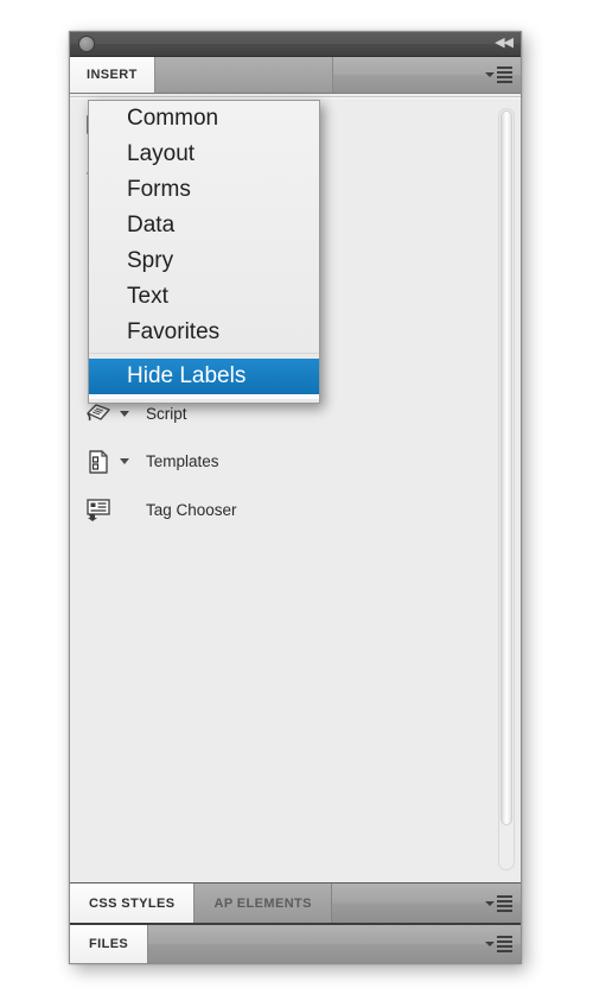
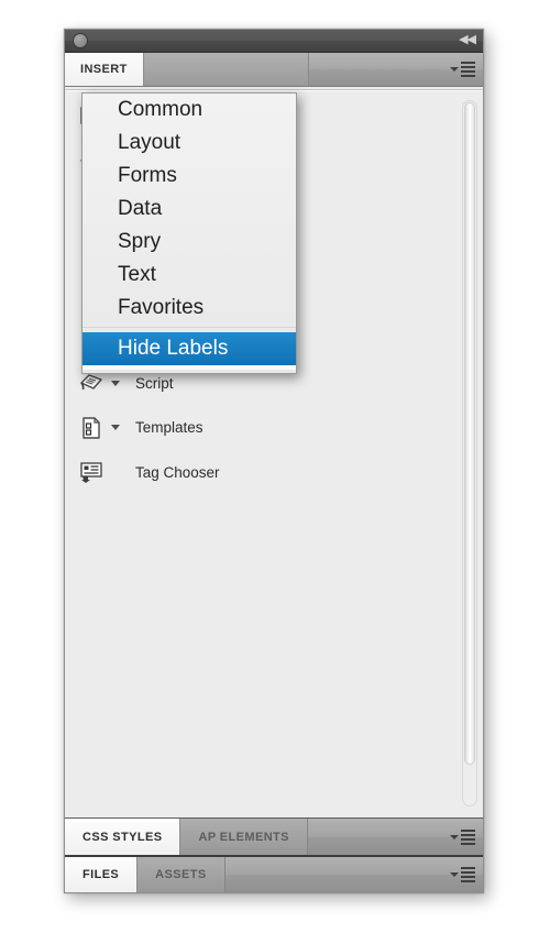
  ◀◀
  INSERT
  Script
  Templates
  Tag Chooser
  CSS STYLES
  AP ELEMENTS
  FILES
+ ASSETS
  Common
  Layout
  Forms
  Data
  Spry
  Text
  Favorites
  Hide Labels
